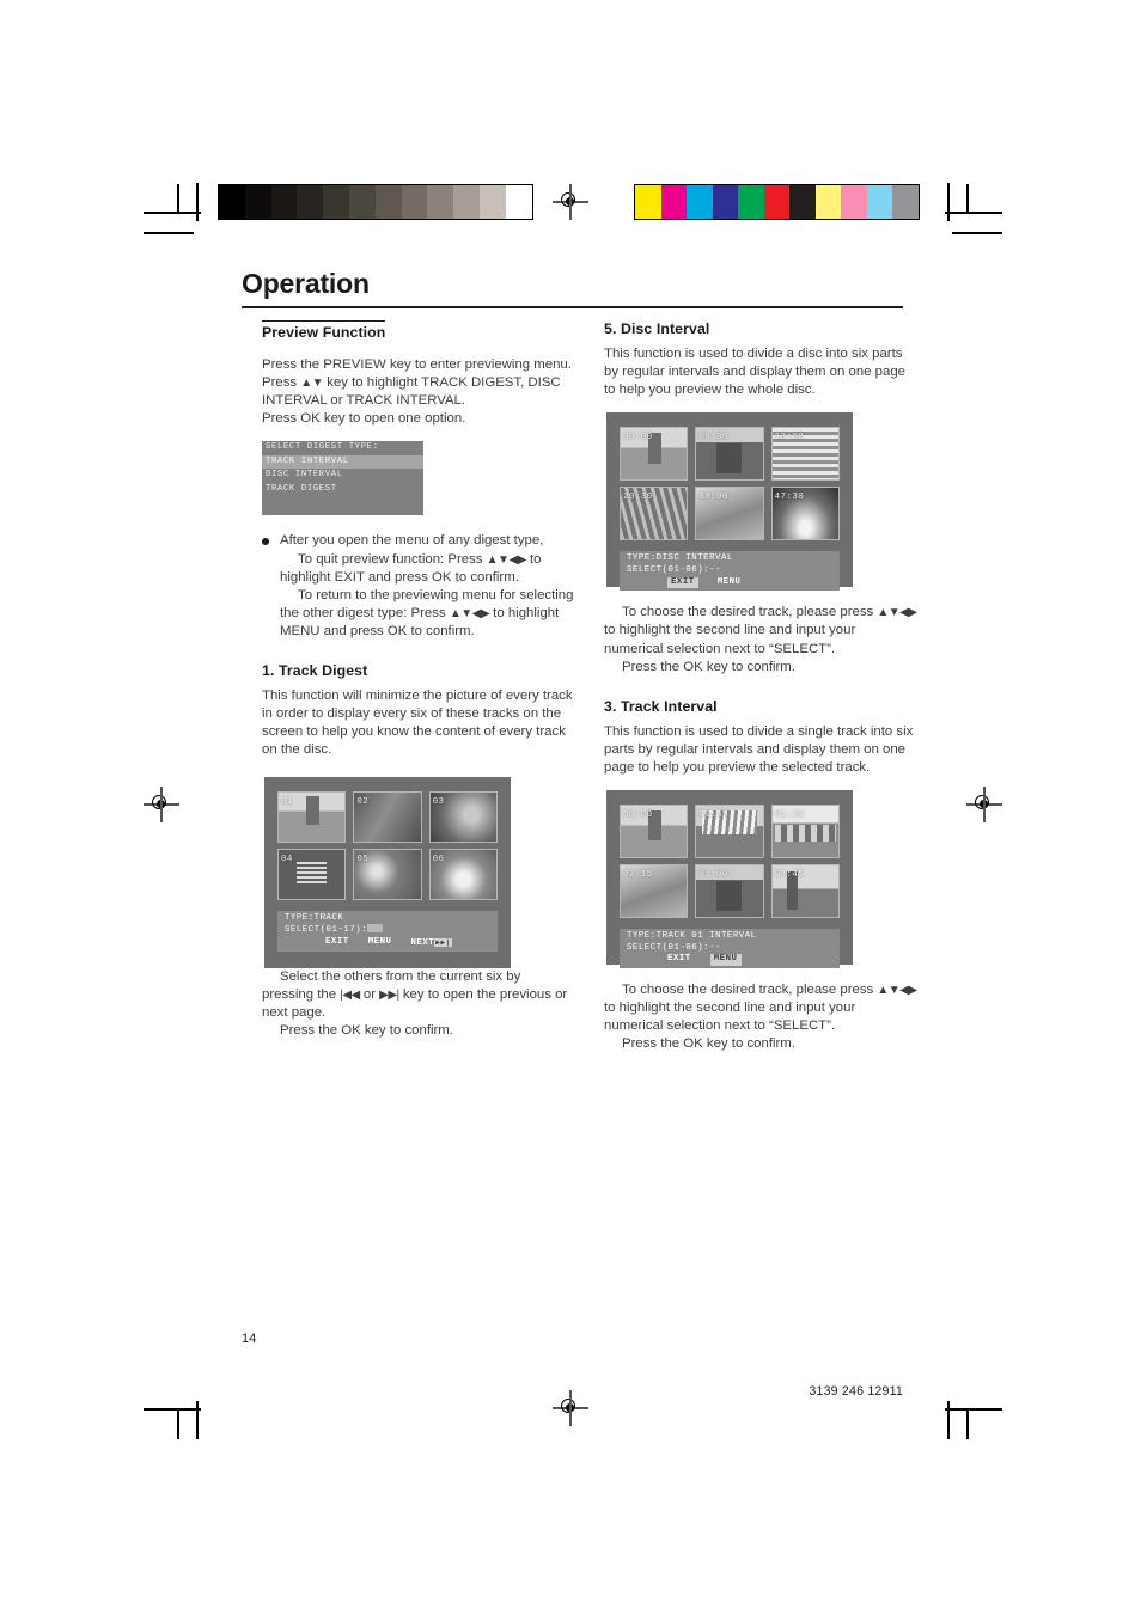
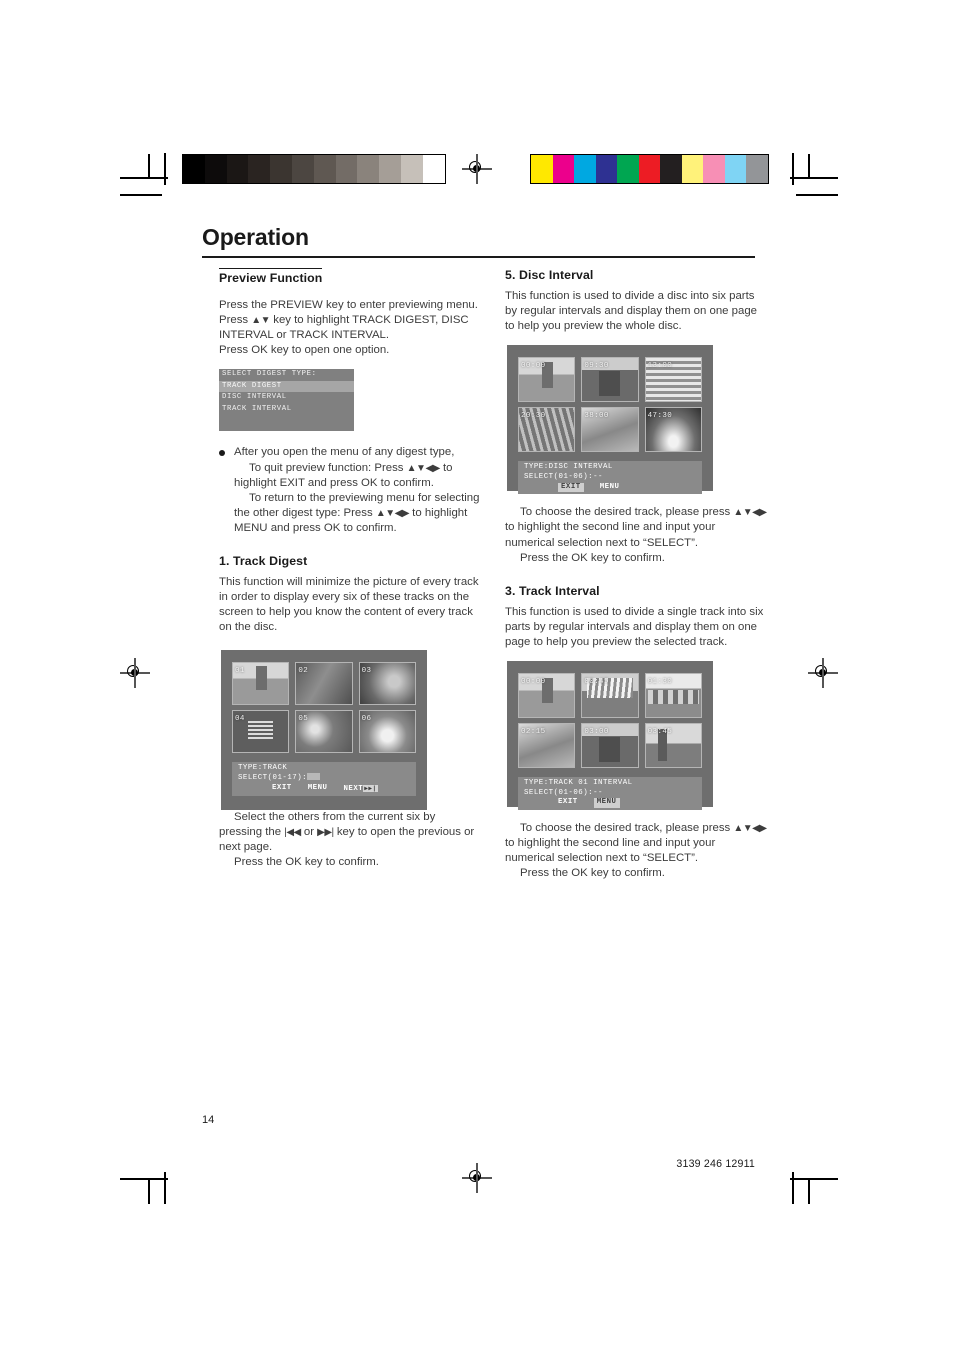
  Operation
  Preview Function
  Press the PREVIEW key to enter previewing menu.
  Press ▲▼ key to highlight TRACK DIGEST, DISC INTERVAL or TRACK INTERVAL.
  Press OK key to open one option.
  SELECT DIGEST TYPE:
- TRACK INTERVAL
+ TRACK DIGEST
  DISC INTERVAL
- TRACK DIGEST
+ TRACK INTERVAL
  After you open the menu of any digest type,
  To quit preview function: Press ▲▼◀▶ to highlight EXIT and press OK to confirm.
  To return to the previewing menu for selecting the other digest type: Press ▲▼◀▶ to highlight MENU and press OK to confirm.
  1. Track Digest
  This function will minimize the picture of every track in order to display every six of these tracks on the screen to help you know the content of every track on the disc.
  01
  02
  03
  04
  05
  06
  TYPE:TRACK
  SELECT(01-17):
  EXIT
  MENU
  Select the others from the current six by pressing the |◀◀ or ▶▶| key to open the previous or next page.
  Press the OK key to confirm.
  5. Disc Interval
  This function is used to divide a disc into six parts by regular intervals and display them on one page to help you preview the whole disc.
  00:00
  09:30
  13:00
  20:30
  38:00
  47:30
  TYPE:DISC INTERVAL
  SELECT(01-06):--
  EXIT
  MENU
  To choose the desired track, please press ▲▼◀▶ to highlight the second line and input your numerical selection next to “SELECT”.
  Press the OK key to confirm.
  3. Track Interval
  This function is used to divide a single track into six parts by regular intervals and display them on one page to help you preview the selected track.
  00:00
  00:45
  01:30
  02:15
  03:00
  03:45
  TYPE:TRACK 01 INTERVAL
  SELECT(01-06):--
  EXIT
  MENU
  To choose the desired track, please press ▲▼◀▶ to highlight the second line and input your numerical selection next to “SELECT”.
  Press the OK key to confirm.
  14
  3139 246 12911
